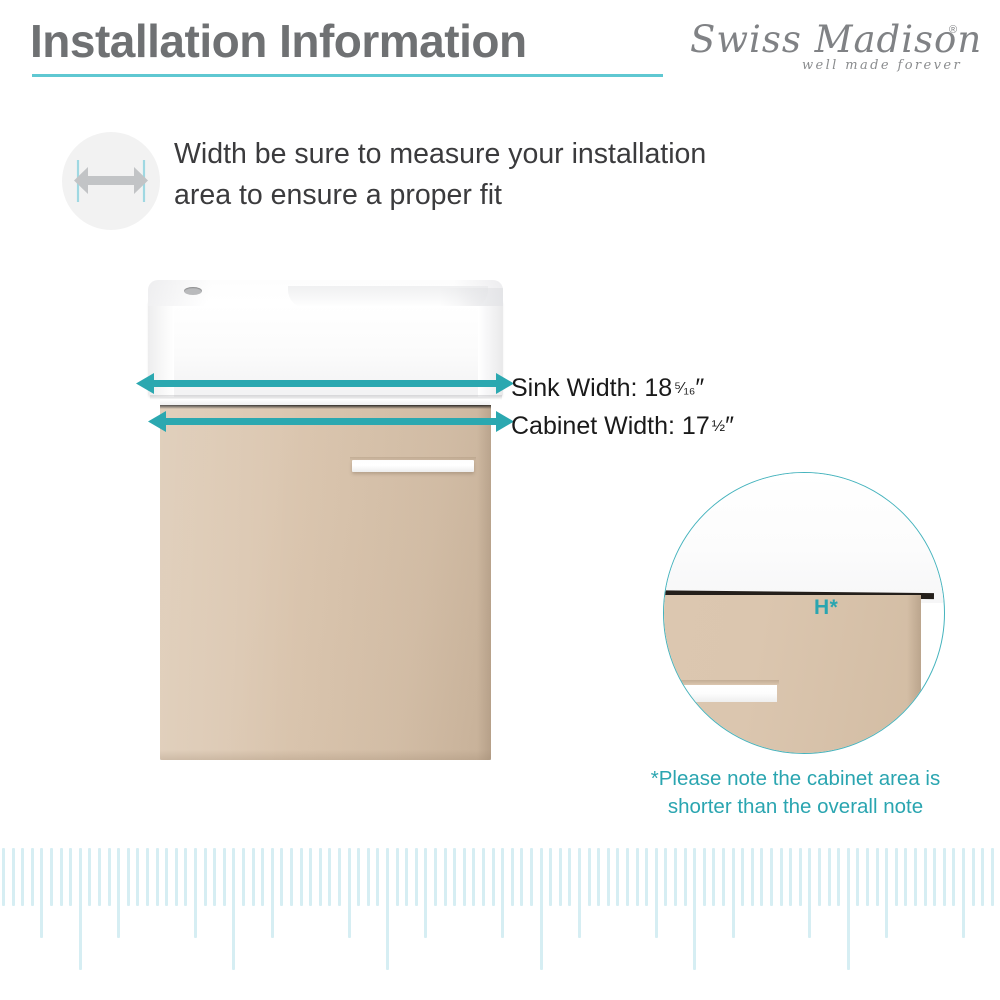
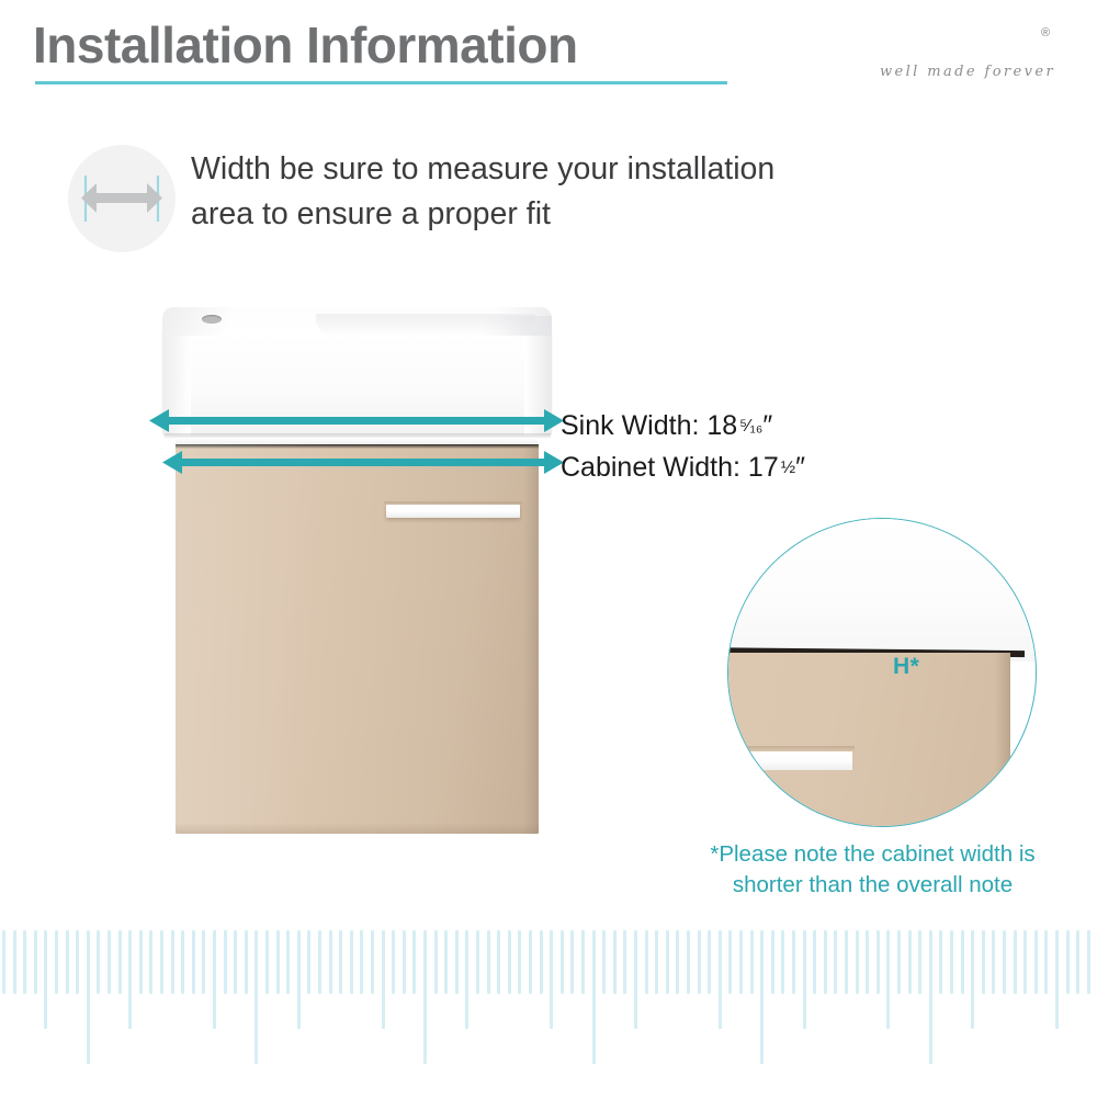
  Installation Information
- Swiss Madison
  ®
  well made forever
  Width be sure to measure your installation area to ensure a proper fit
  Sink Width: 18⁵⁄₁₆″
  Cabinet Width: 17½″
  H*
- *Please note the cabinet area is
+ *Please note the cabinet width is
  shorter than the overall note
